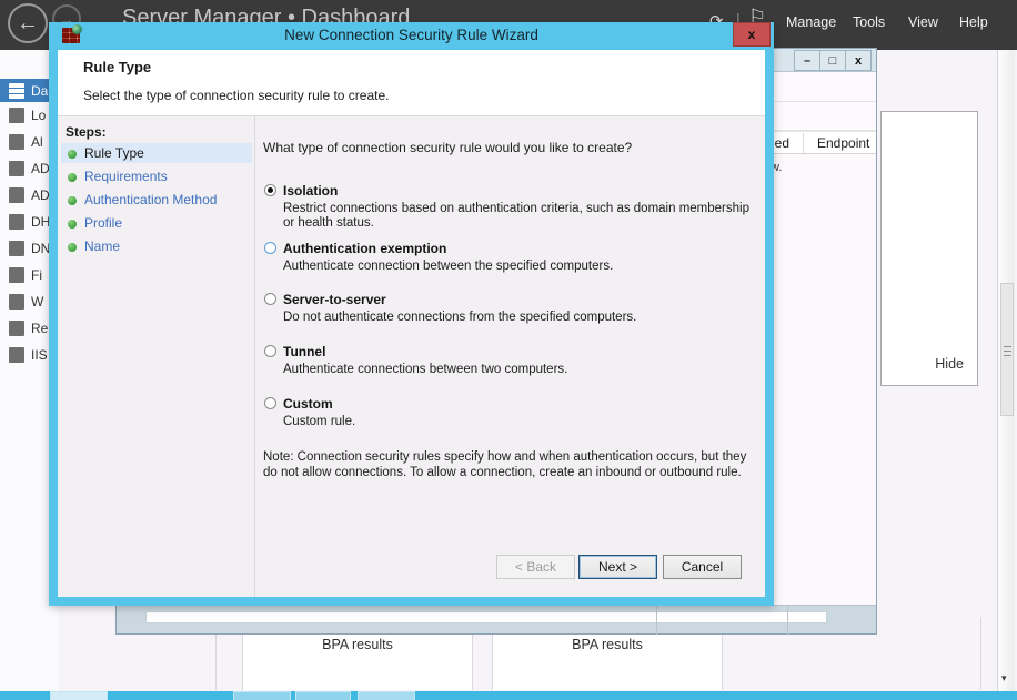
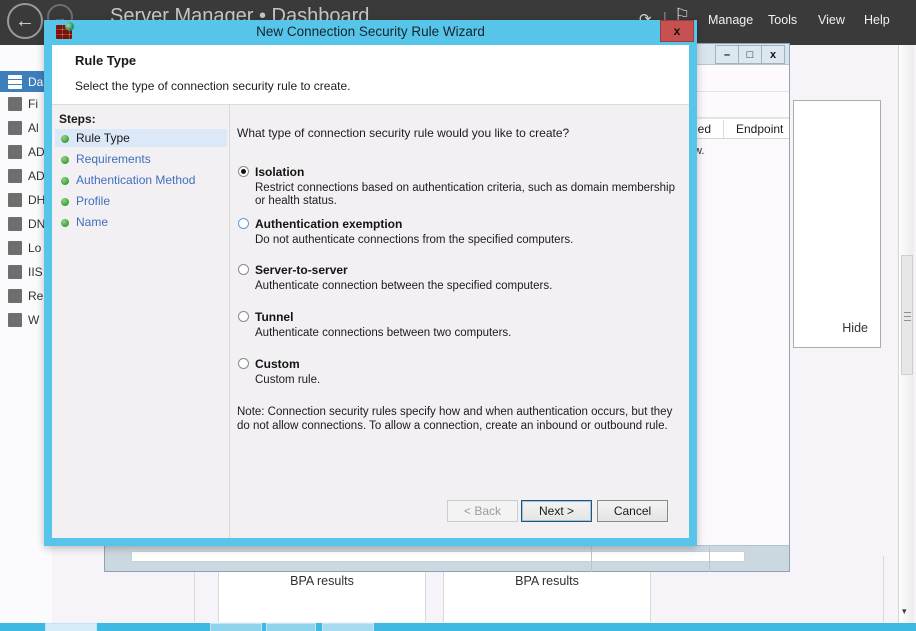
  ←
  →
  Server Manager • Dashboard
  |
  ⚐
  Manage
  Tools
  View
  Help
  Da
- Lo
+ Fi
  Al
  AD
  AD
  DH
  DN
- Fi
+ Lo
- W
+ IIS
  Re
- IIS
+ W
  Hide
  ▾
  BPA results
  BPA results
  –
  □
  x
  Endpoint
  w.
  New Connection Security Rule Wizard
  x
  Rule Type
  Select the type of connection security rule to create.
  Steps:
  Rule Type
  Requirements
  Authentication Method
  Profile
  Name
  What type of connection security rule would you like to create?
  Isolation
  Restrict connections based on authentication criteria, such as domain membership or health status.
  Authentication exemption
- Authenticate connection between the specified computers.
+ Do not authenticate connections from the specified computers.
  Server-to-server
- Do not authenticate connections from the specified computers.
+ Authenticate connection between the specified computers.
  Tunnel
  Authenticate connections between two computers.
  Custom
  Custom rule.
  Note: Connection security rules specify how and when authentication occurs, but they do not allow connections. To allow a connection, create an inbound or outbound rule.
  < Back
  Next >
  Cancel
